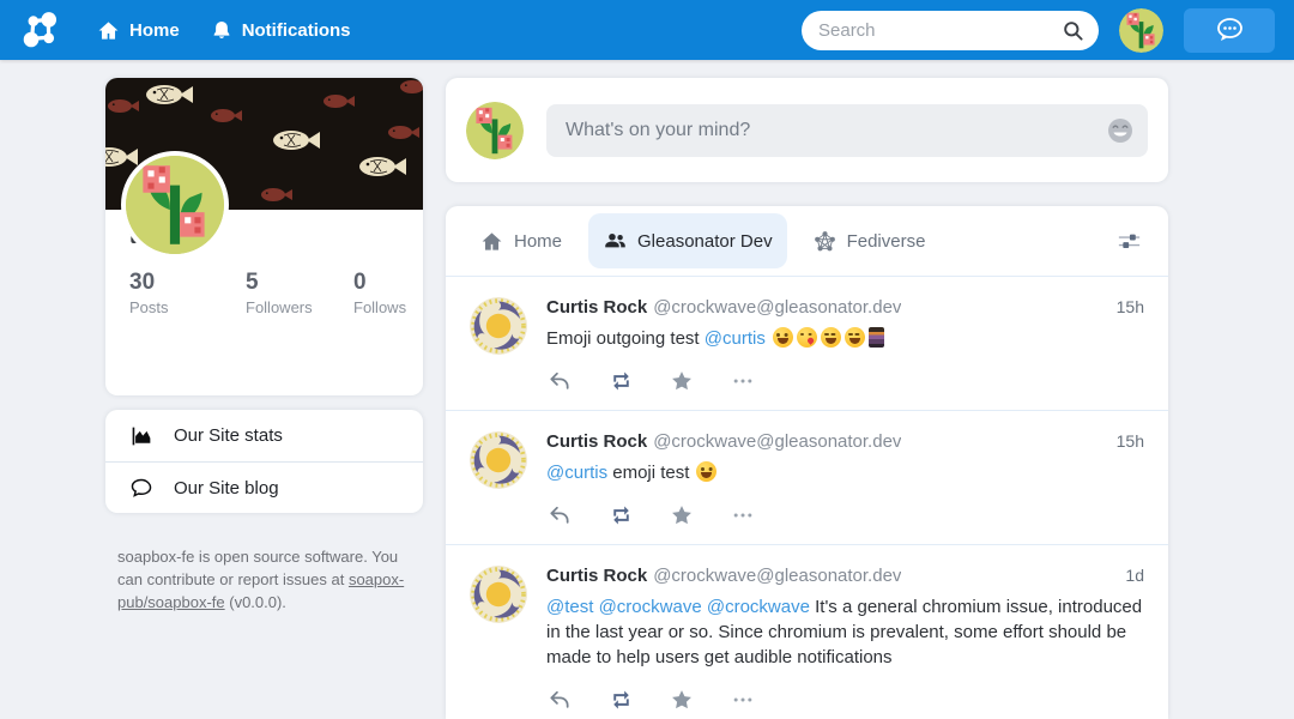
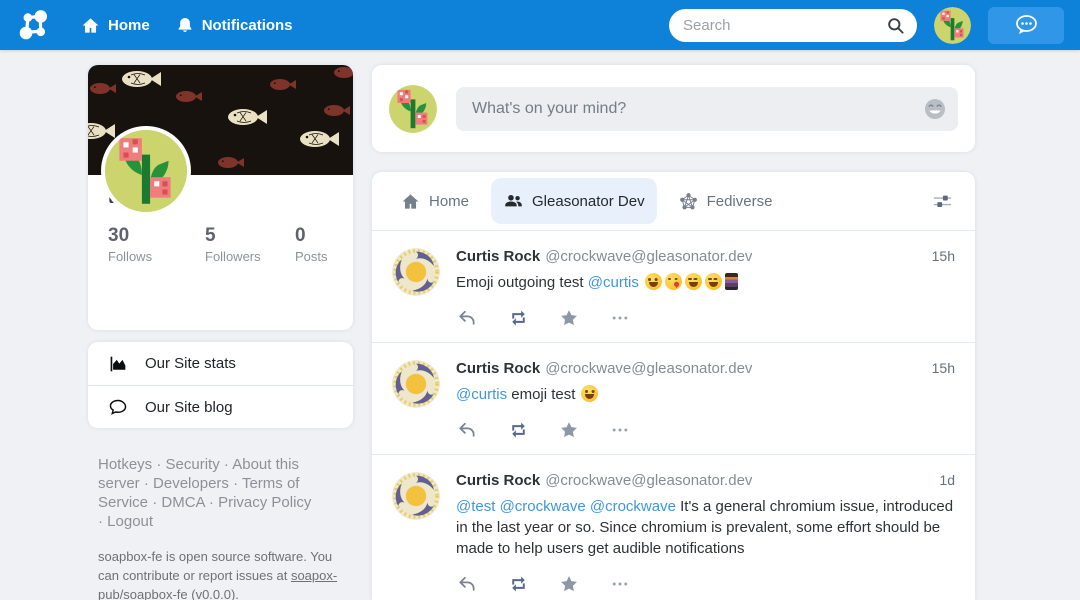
  Home
  Notifications
  Search
  30
- Posts
+ Follows
  5
  Followers
  0
- Follows
+ Posts
  Our Site stats
  Our Site blog
+ Hotkeys · Security · About this server · Developers · Terms of Service · DMCA · Privacy Policy · Logout
  soapbox-fe is open source software. You can contribute or report issues at soapox-pub/soapbox-fe (v0.0.0).
  What's on your mind?
  Home
  Gleasonator Dev
  Fediverse
  Curtis Rock
  @crockwave@gleasonator.dev
  15h
  Emoji outgoing test @curtis
  Curtis Rock
  @crockwave@gleasonator.dev
  15h
  @curtis emoji test
  Curtis Rock
  @crockwave@gleasonator.dev
  1d
  @test @crockwave @crockwave It's a general chromium issue, introduced in the last year or so. Since chromium is prevalent, some effort should be made to help users get audible notifications
